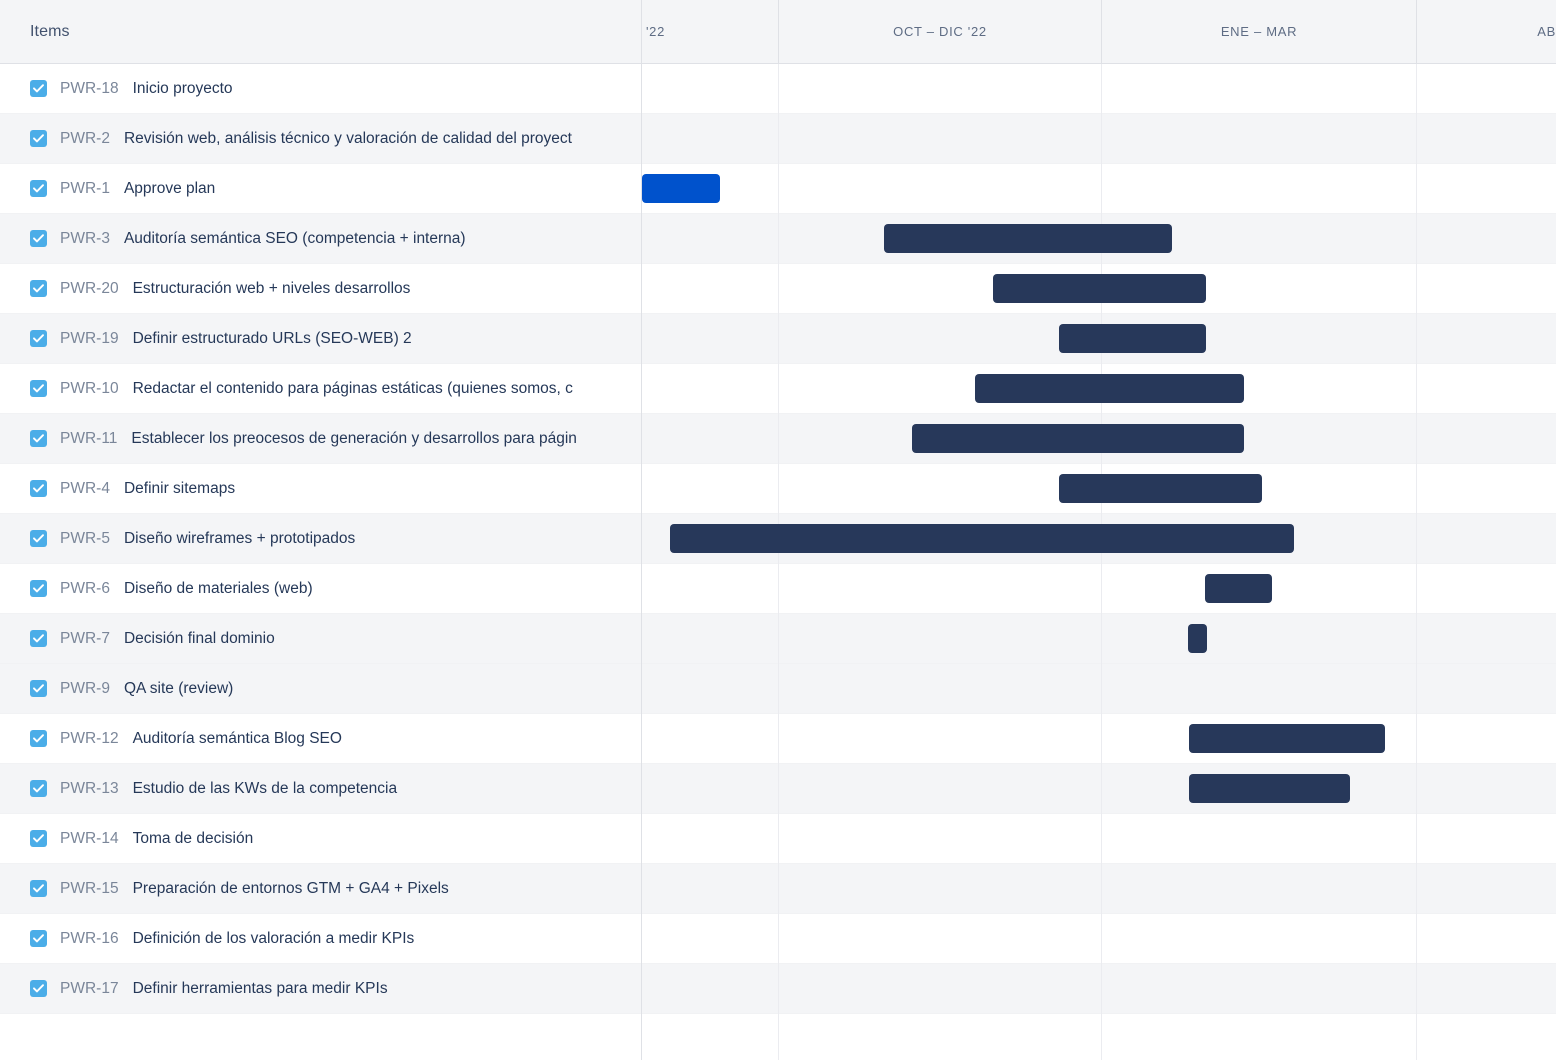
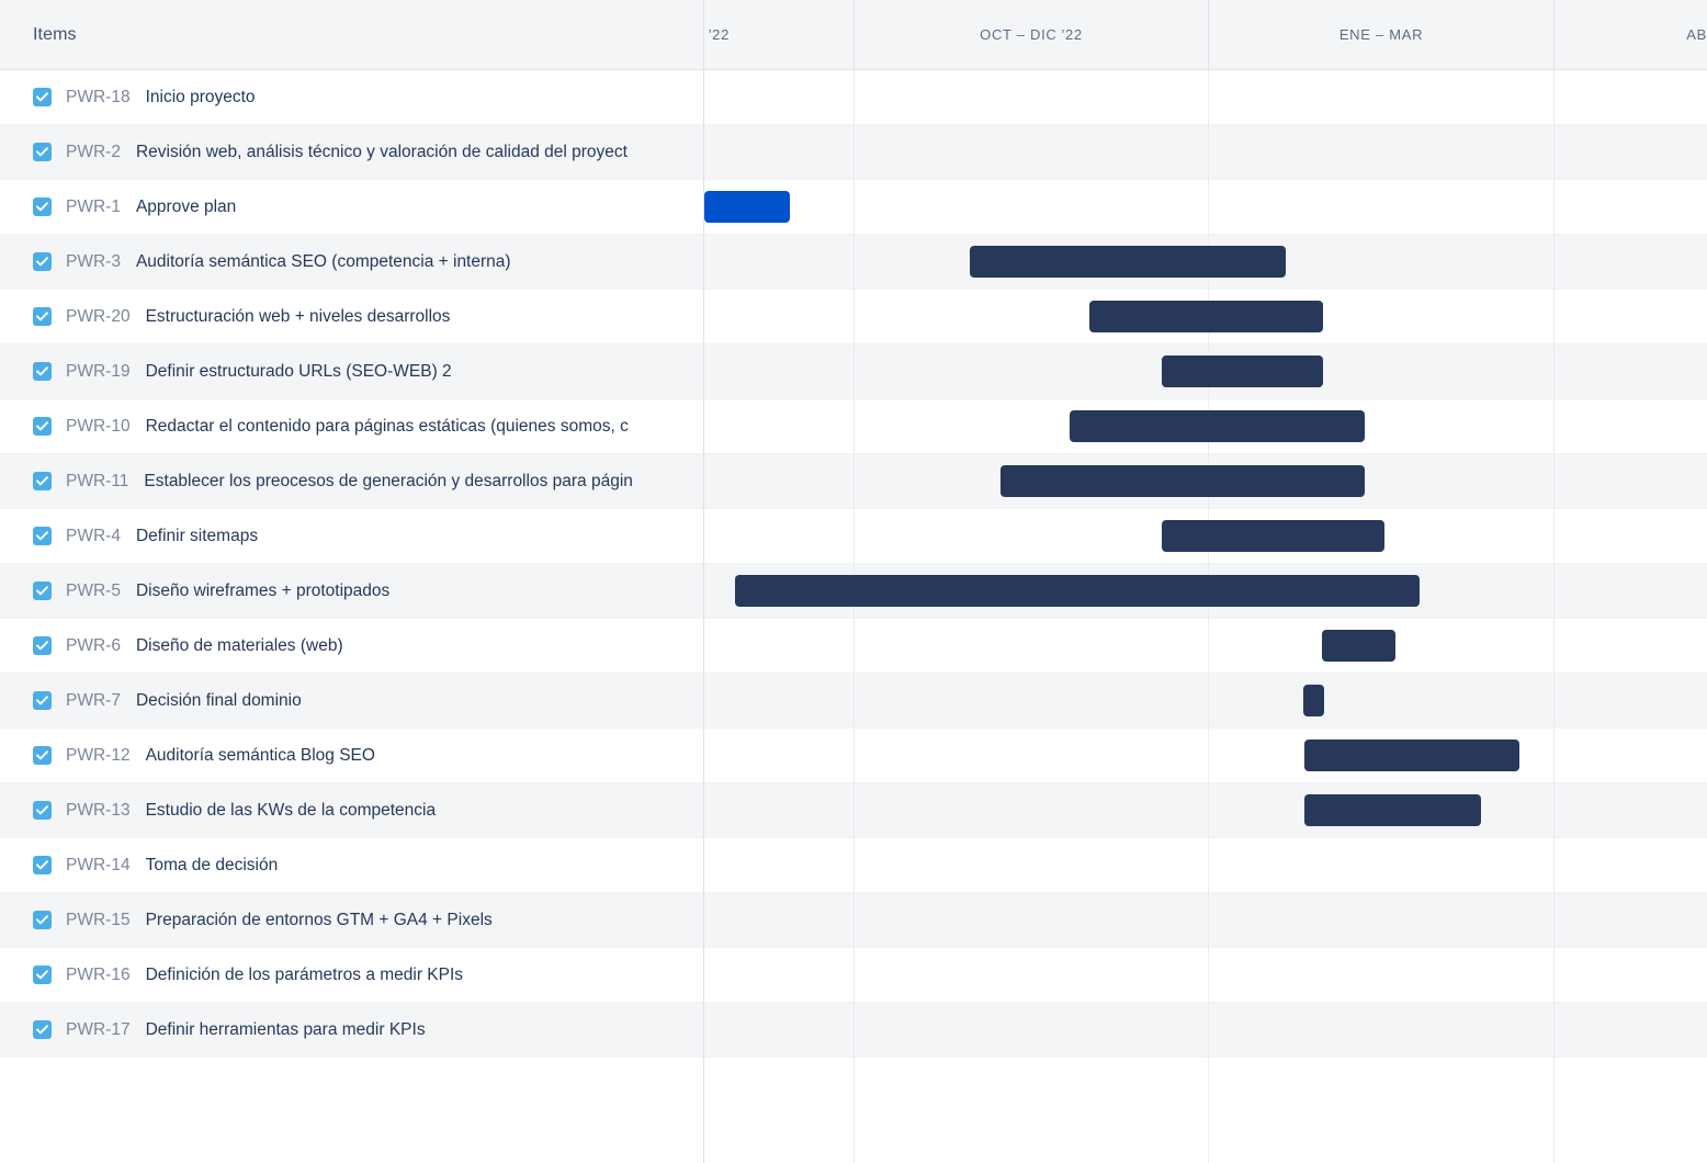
  Items
  '22
  OCT – DIC '22
  ENE – MAR
  AB
  PWR-18
  Inicio proyecto
  PWR-2
  Revisión web, análisis técnico y valoración de calidad del proyect
  PWR-1
  Approve plan
  PWR-3
  Auditoría semántica SEO (competencia + interna)
  PWR-20
  Estructuración web + niveles desarrollos
  PWR-19
  Definir estructurado URLs (SEO-WEB) 2
  PWR-10
  Redactar el contenido para páginas estáticas (quienes somos, c
  PWR-11
  Establecer los preocesos de generación y desarrollos para págin
  PWR-4
  Definir sitemaps
  PWR-5
  Diseño wireframes + prototipados
  PWR-6
  Diseño de materiales (web)
  PWR-7
  Decisión final dominio
- PWR-9
- QA site (review)
  PWR-12
  Auditoría semántica Blog SEO
  PWR-13
  Estudio de las KWs de la competencia
  PWR-14
  Toma de decisión
  PWR-15
  Preparación de entornos GTM + GA4 + Pixels
  PWR-16
- Definición de los valoración a medir KPIs
+ Definición de los parámetros a medir KPIs
  PWR-17
  Definir herramientas para medir KPIs
